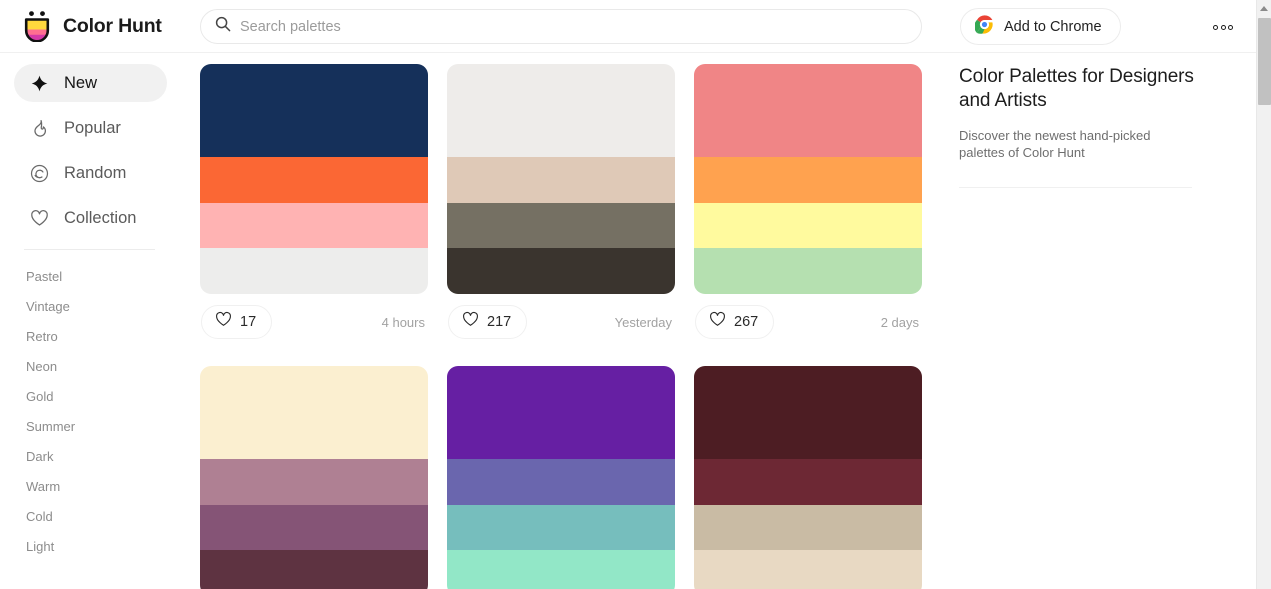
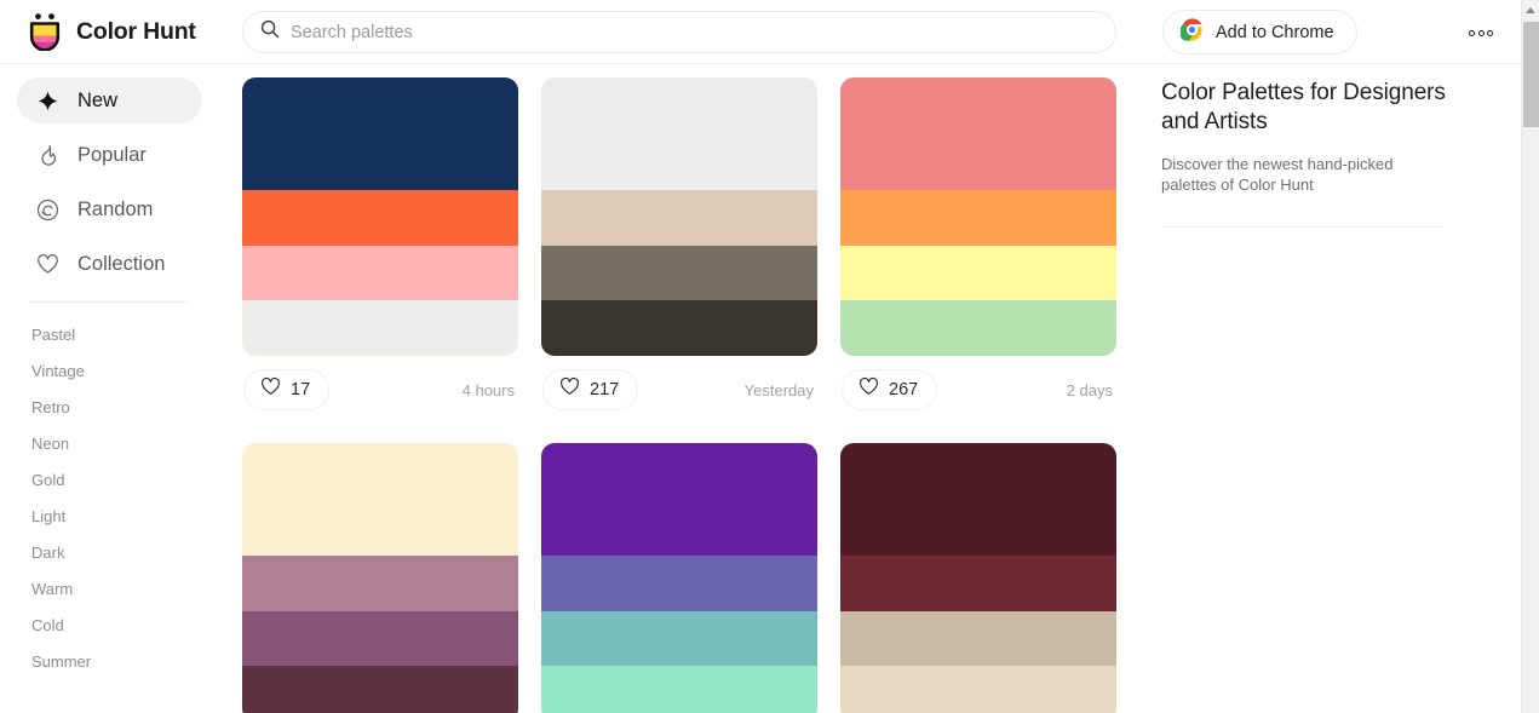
  Color Hunt
  Search palettes
  Add to Chrome
  New
  Popular
  Random
  Collection
  Pastel
  Vintage
  Retro
  Neon
  Gold
- Summer
+ Light
  Dark
  Warm
  Cold
- Light
+ Summer
  17
  4 hours
  217
  Yesterday
  267
  2 days
  Color Palettes for Designers and Artists
  Discover the newest hand-picked palettes of Color Hunt
